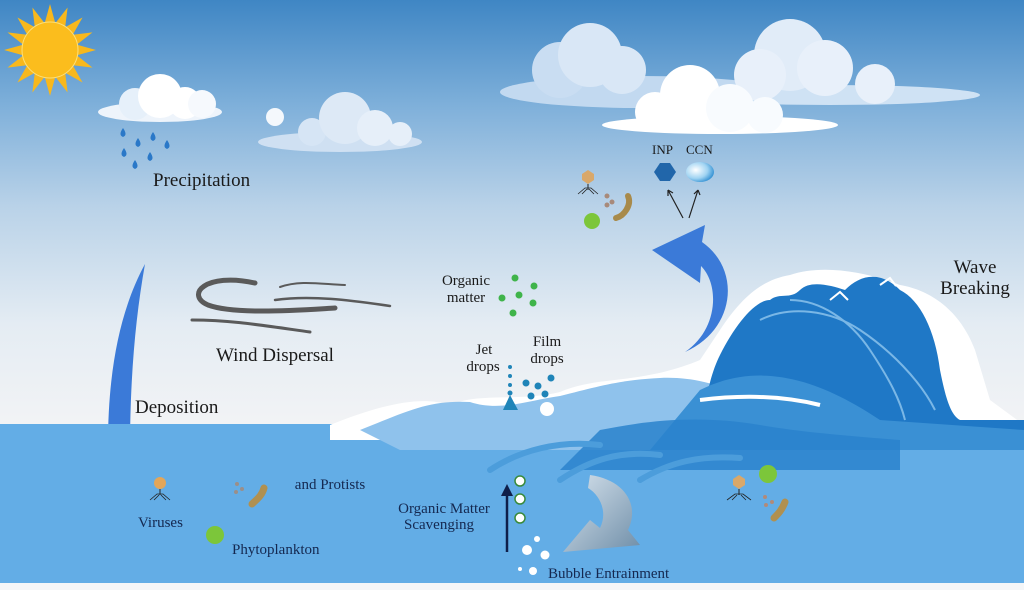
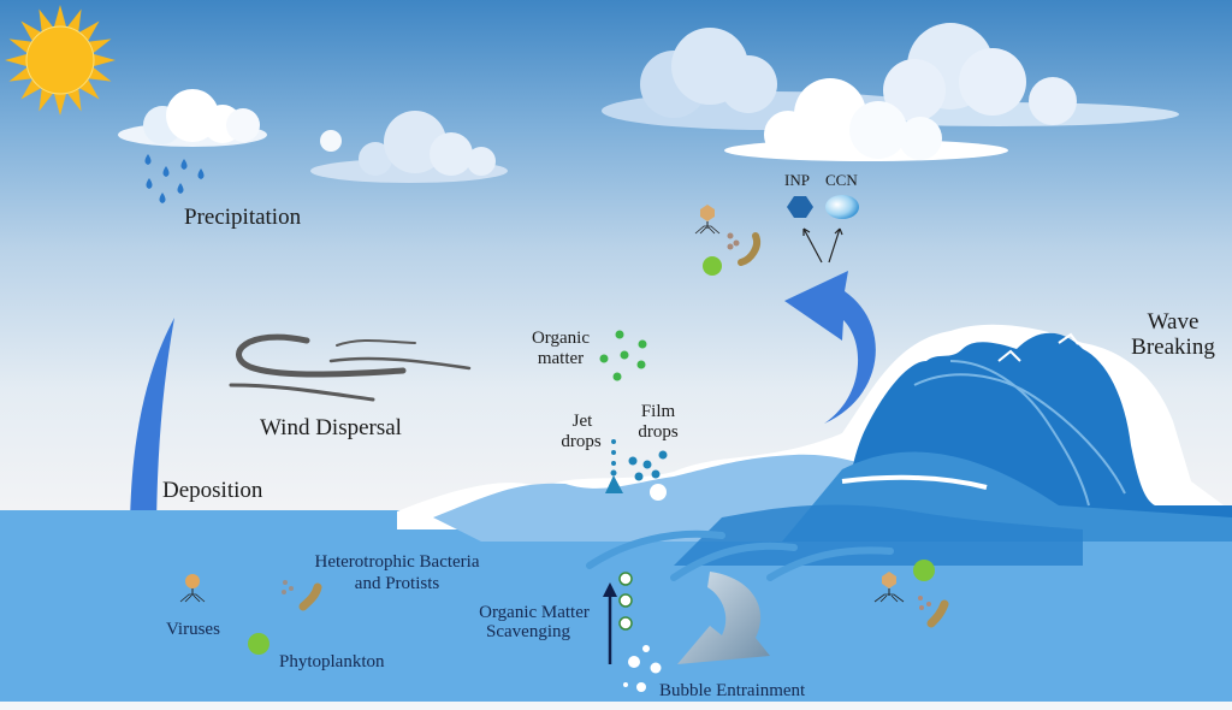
  Precipitation
  Wind Dispersal
  Deposition
  INP
  CCN
  Wave
  Breaking
  Organic
  matter
  Jet
  drops
  Film
  drops
+ Heterotrophic Bacteria
  and Protists
  Viruses
  Phytoplankton
  Organic Matter
  Scavenging
  Bubble Entrainment
